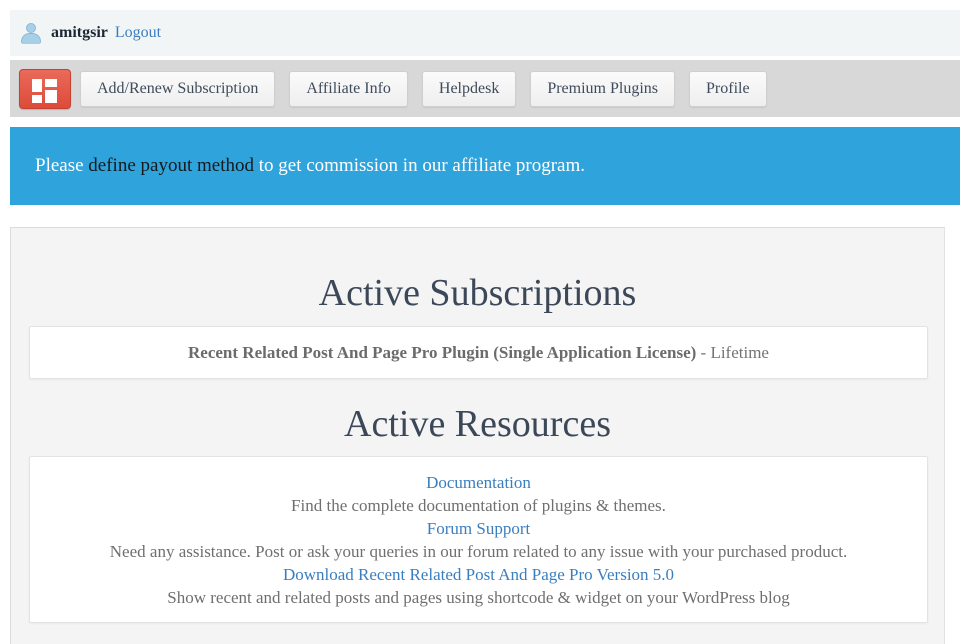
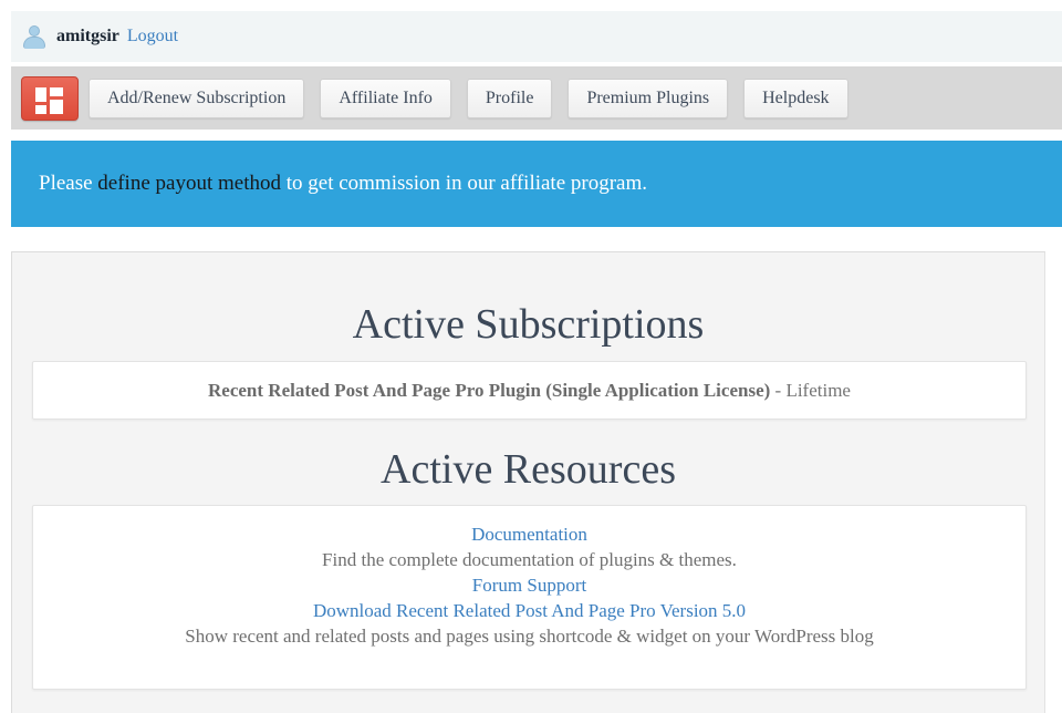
  amitgsir
  Logout
  Add/Renew Subscription
  Affiliate Info
- Helpdesk
+ Profile
  Premium Plugins
- Profile
+ Helpdesk
  Please define payout method to get commission in our affiliate program.
  Active Subscriptions
  Recent Related Post And Page Pro Plugin (Single Application License) - Lifetime
  Active Resources
  Documentation
  Find the complete documentation of plugins & themes.
  Forum Support
- Need any assistance. Post or ask your queries in our forum related to any issue with your purchased product.
  Download Recent Related Post And Page Pro Version 5.0
  Show recent and related posts and pages using shortcode & widget on your WordPress blog
